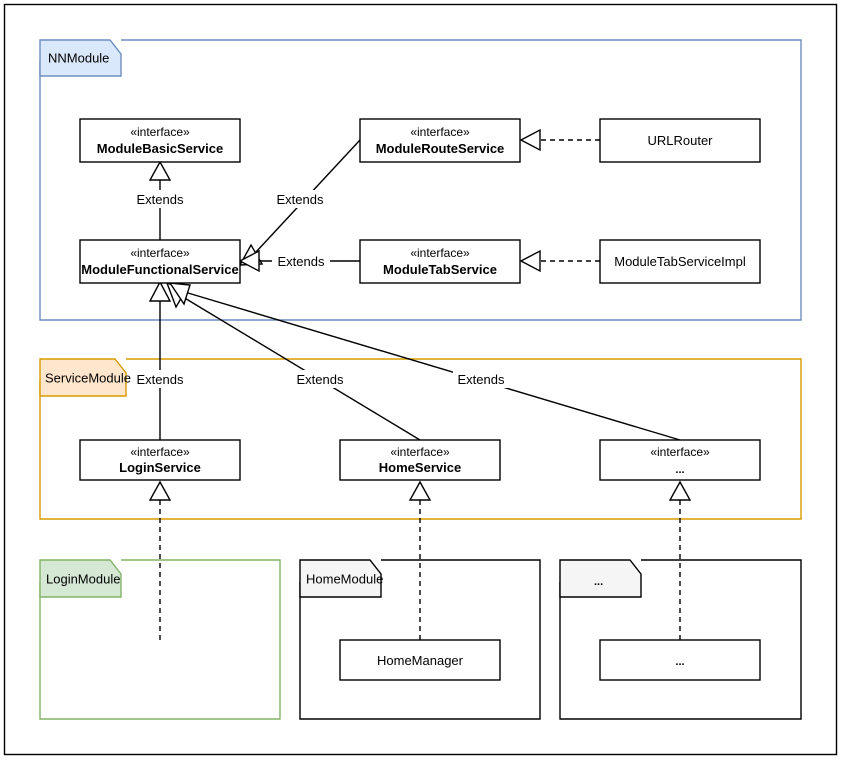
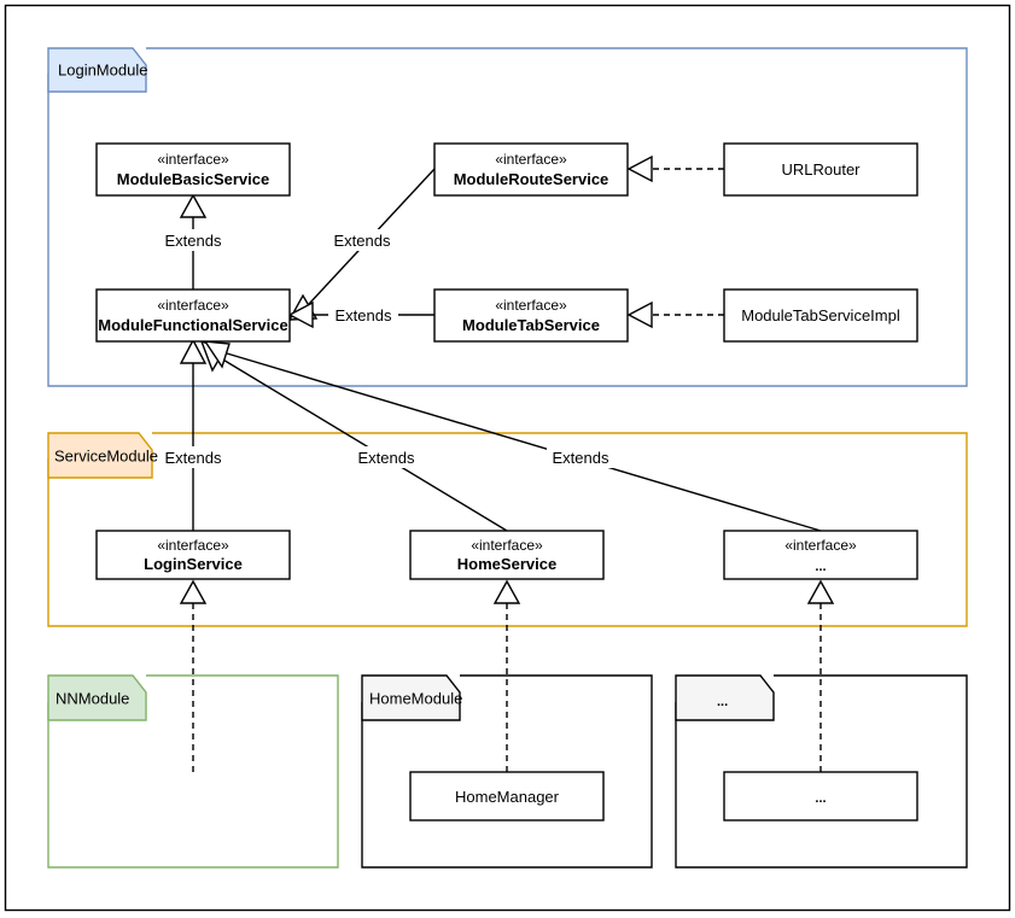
- NNModule
+ LoginModule
  ServiceModule
- LoginModule
+ NNModule
  HomeModule
  ...
  Extends
  Extends
  Extends
  Extends
  Extends
  Extends
  «interface»
  ModuleBasicService
  «interface»
  ModuleRouteService
  URLRouter
  «interface»
  ModuleFunctionalService
  «interface»
  ModuleTabService
  ModuleTabServiceImpl
  «interface»
  LoginService
  «interface»
  HomeService
  «interface»
  ...
  HomeManager
  ...
